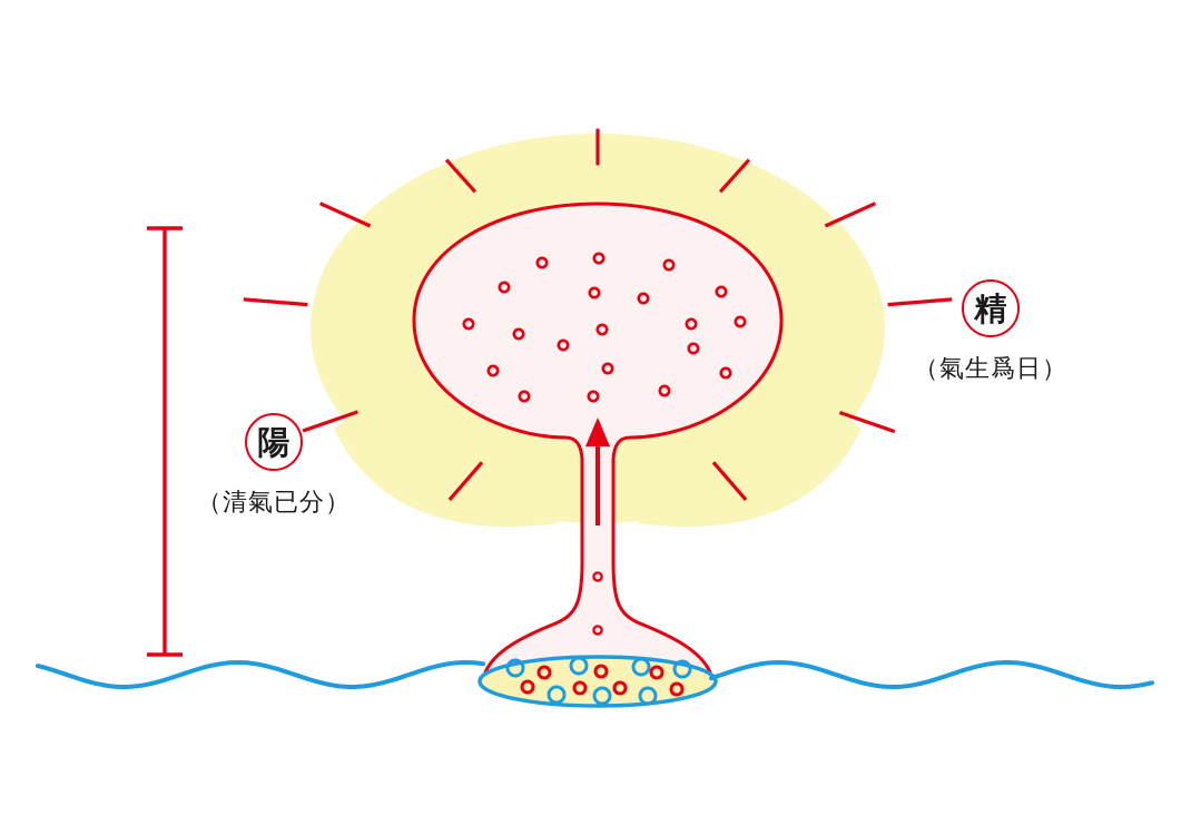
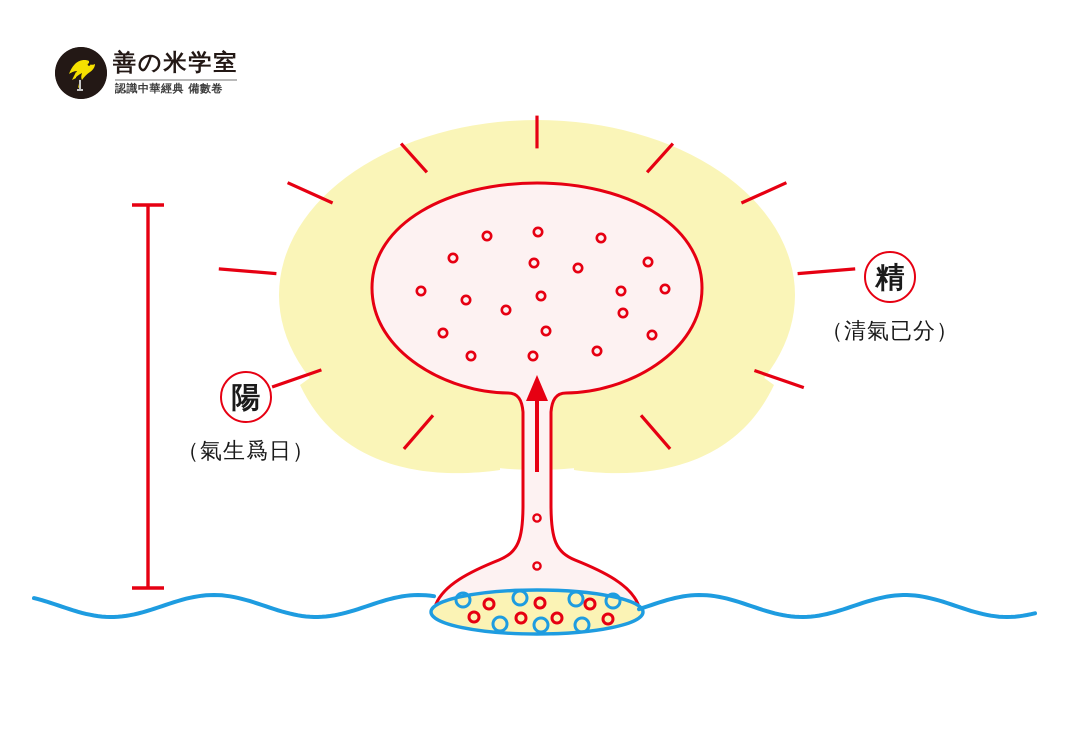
+ 善の米学室
+ 認識中華經典 備數卷
  陽
- （清氣已分）
+ （氣生爲日）
  精
- （氣生爲日）
+ （清氣已分）
